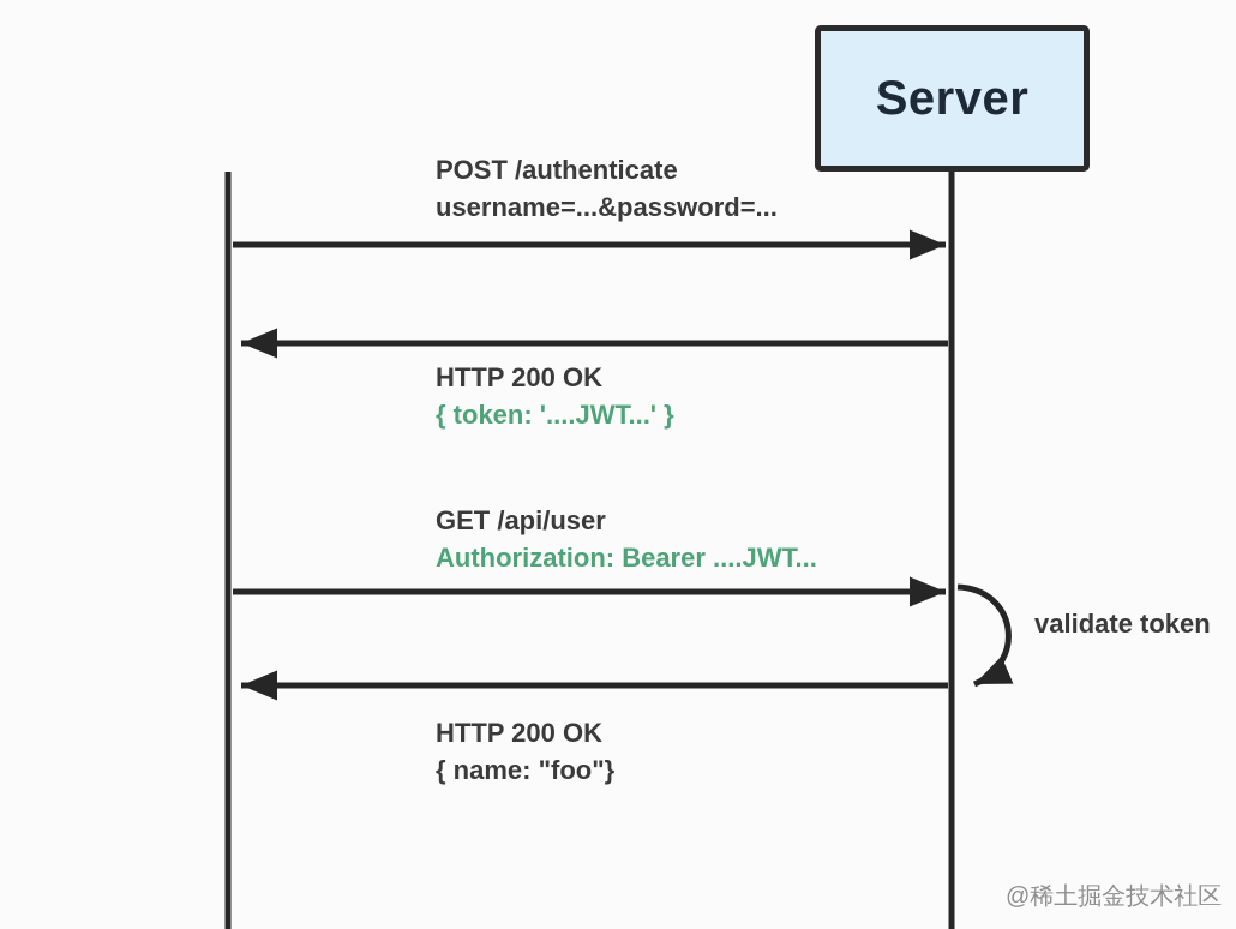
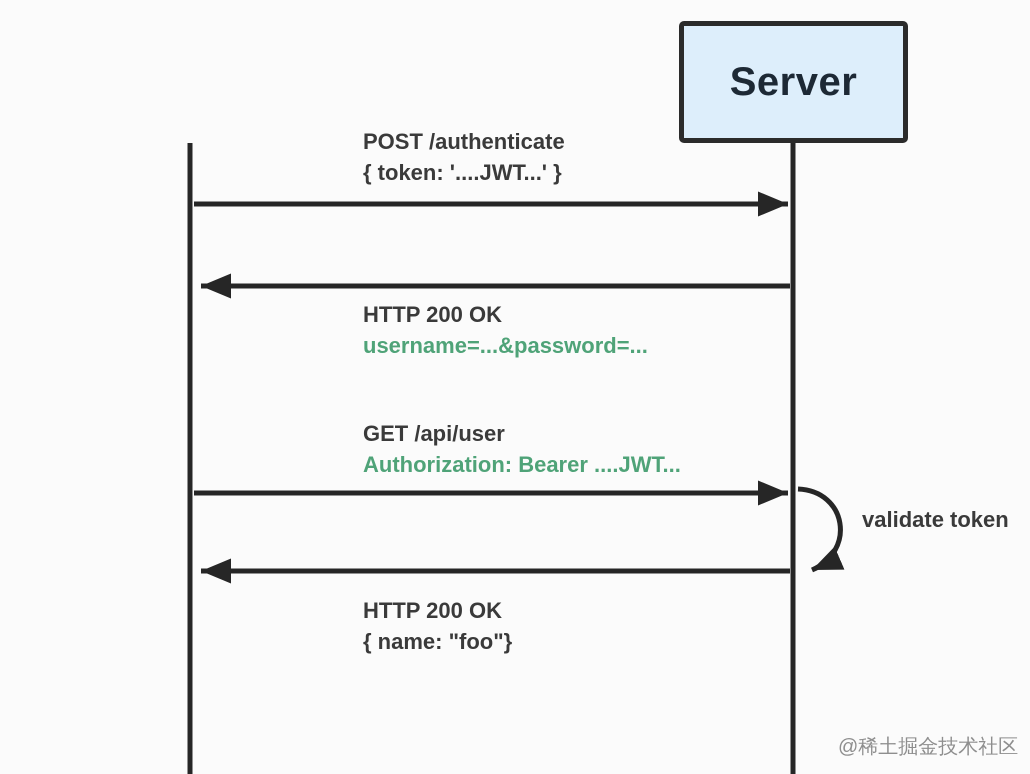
  Server
  POST /authenticate
- username=...&password=...
+ { token: '....JWT...' }
  HTTP 200 OK
- { token: '....JWT...' }
+ username=...&password=...
  GET /api/user
  Authorization: Bearer ....JWT...
  HTTP 200 OK
  { name: "foo"}
  validate token
  @稀土掘金技术社区
